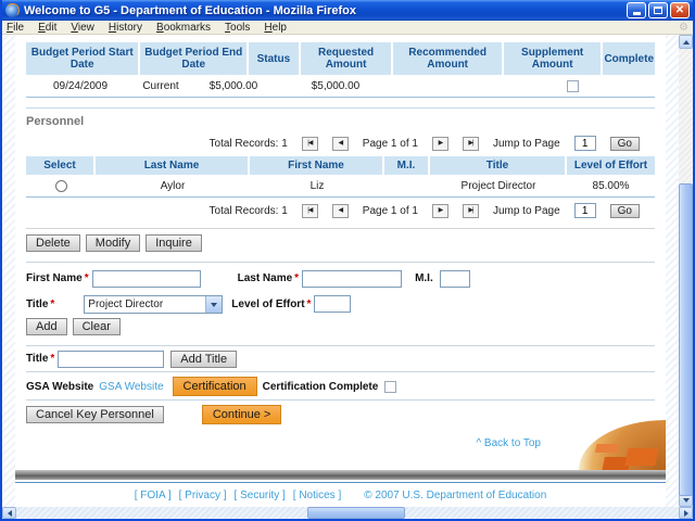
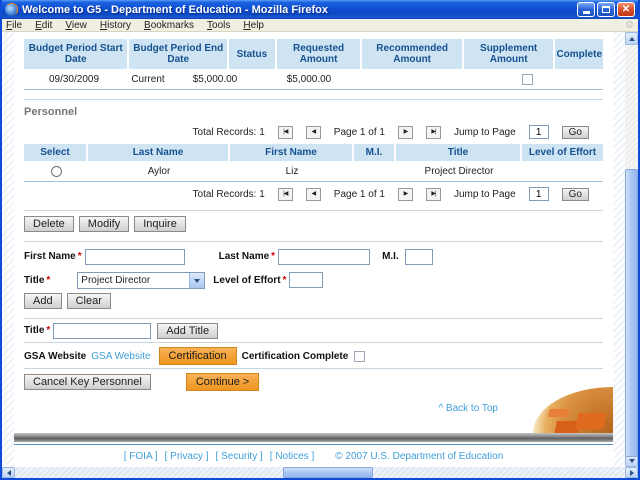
  Welcome to G5 - Department of Education - Mozilla Firefox
  ✕
  File
  Edit
  View
  History
  Bookmarks
  Tools
  Help
  ⚙
  Budget Period Start Date
  Budget Period End Date
  Status
  Requested Amount
  Recommended Amount
  Supplement Amount
  Complete
- 09/24/2009
+ 09/30/2009
  Current
  $5,000.00
  $5,000.00
  Personnel
  Total Records: 1
  Page 1 of 1
  Jump to Page
  1
  Go
  Select
  Last Name
  First Name
  M.I.
  Title
  Level of Effort
  Aylor
  Liz
  Project Director
- 85.00%
  Total Records: 1
  Page 1 of 1
  Jump to Page
  1
  Go
  Delete
  Modify
  Inquire
  First Name
  *
  Last Name
  *
  M.I.
  Title
  *
  Project Director
  Level of Effort
  *
  Add
  Clear
  Title
  *
  Add Title
  GSA Website
  GSA Website
  Certification
  Certification Complete
  Cancel Key Personnel
  Continue >
  ^ Back to Top
  [ FOIA ]
  [ Privacy ]
  [ Security ]
  [ Notices ]
  © 2007 U.S. Department of Education
